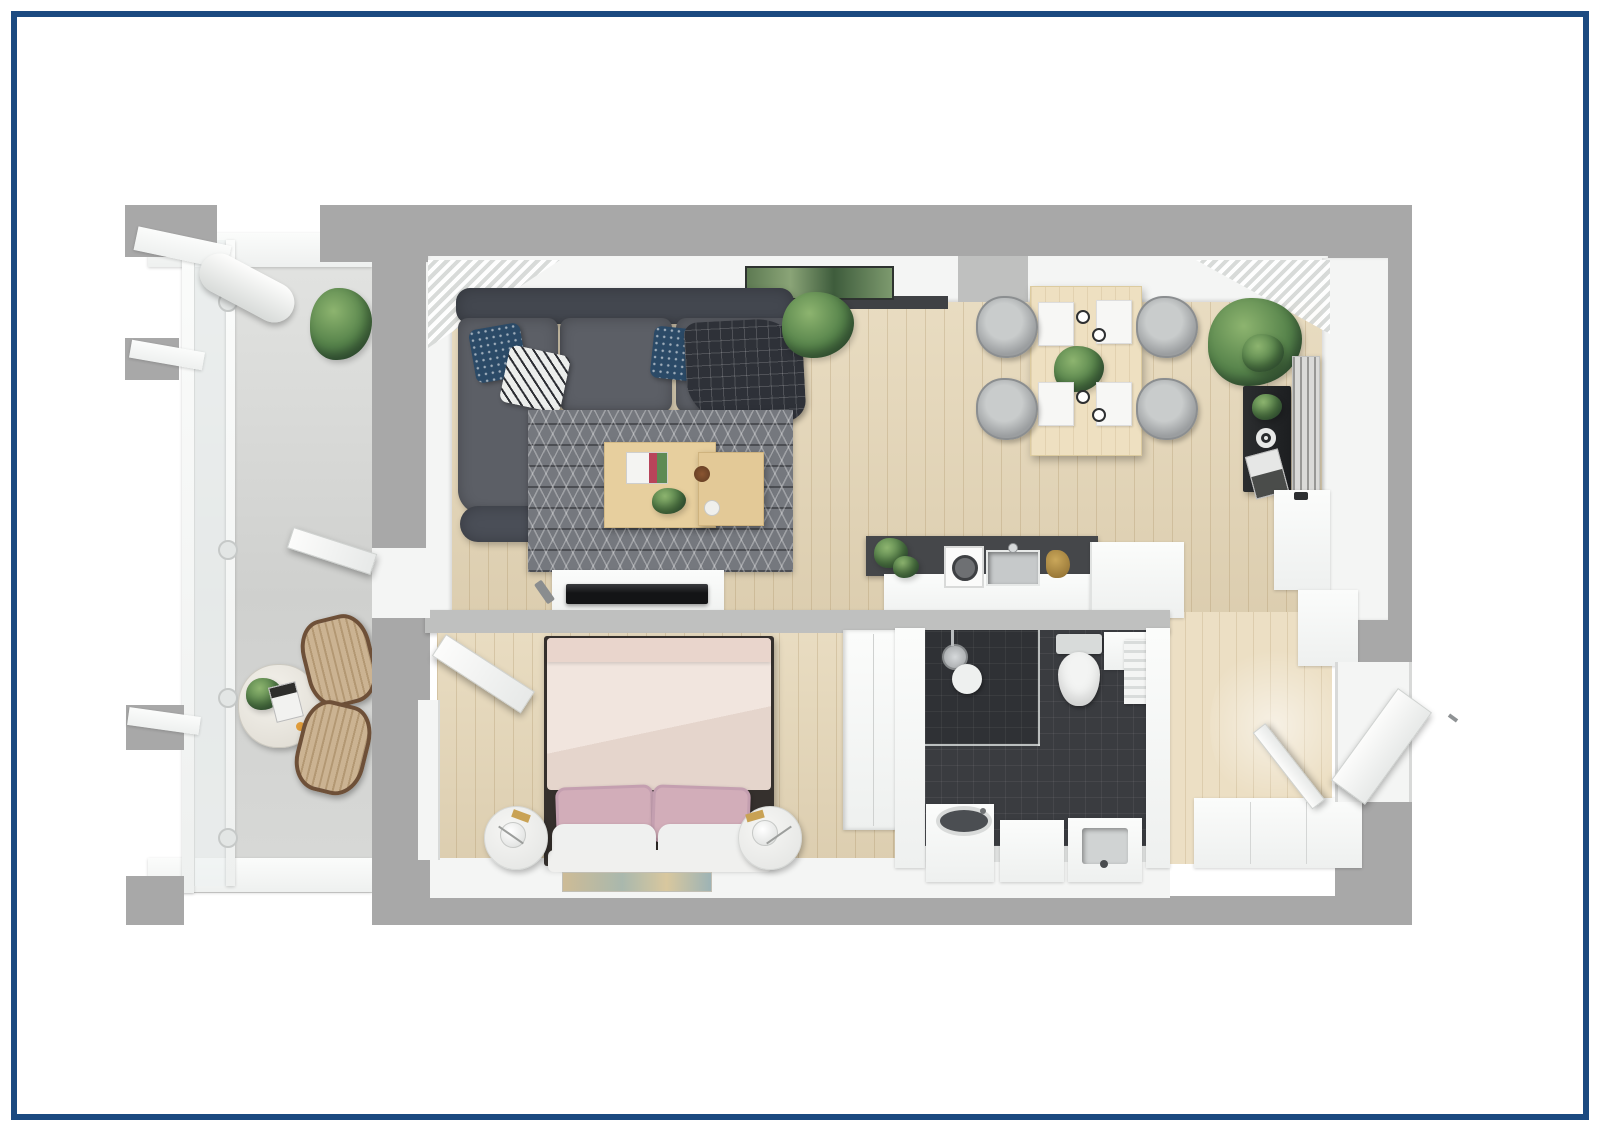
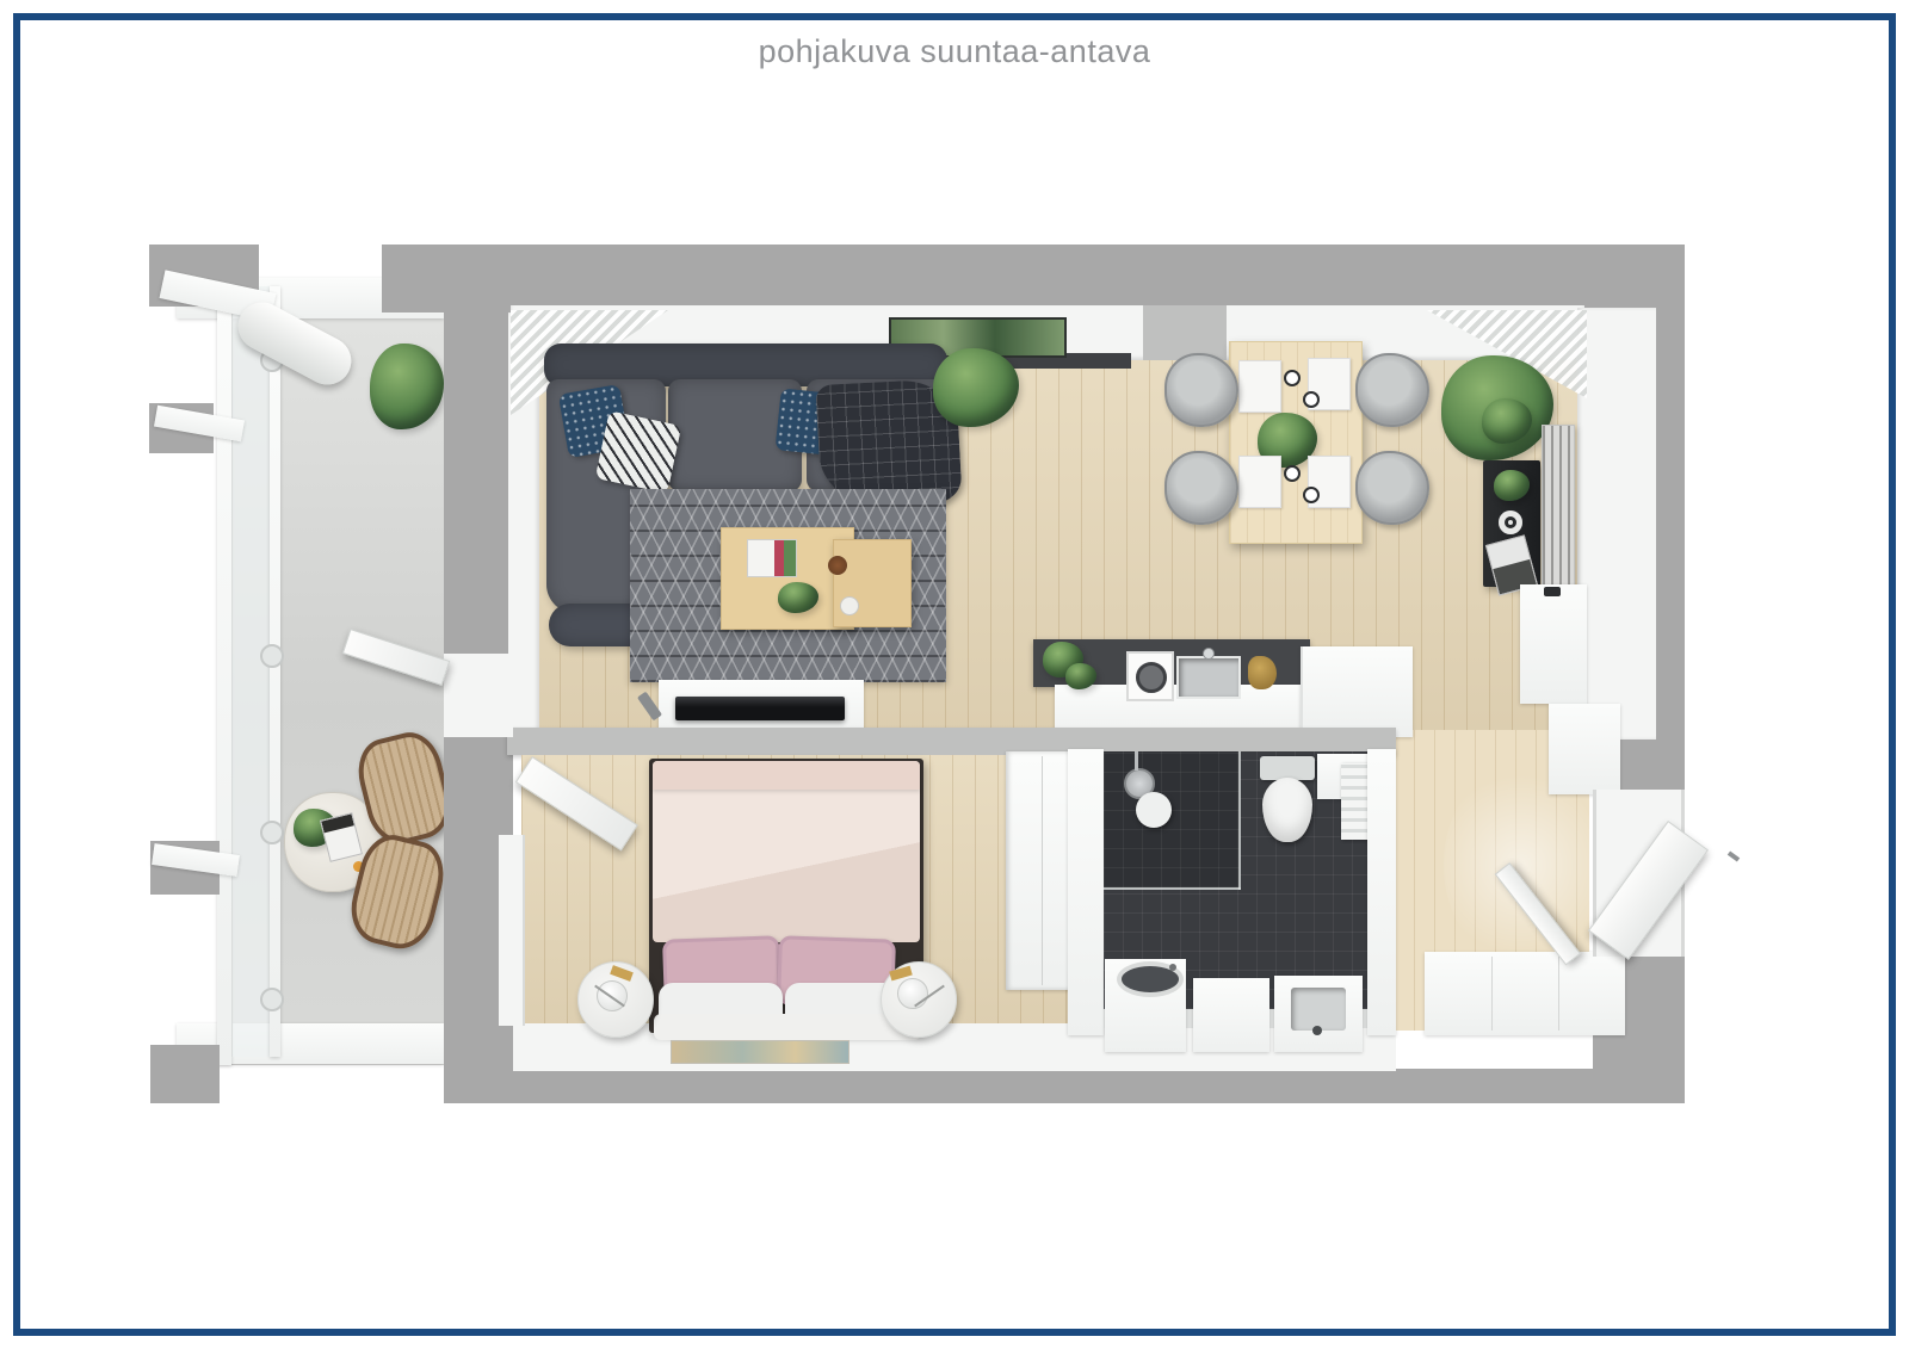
+ pohjakuva suuntaa-antava
